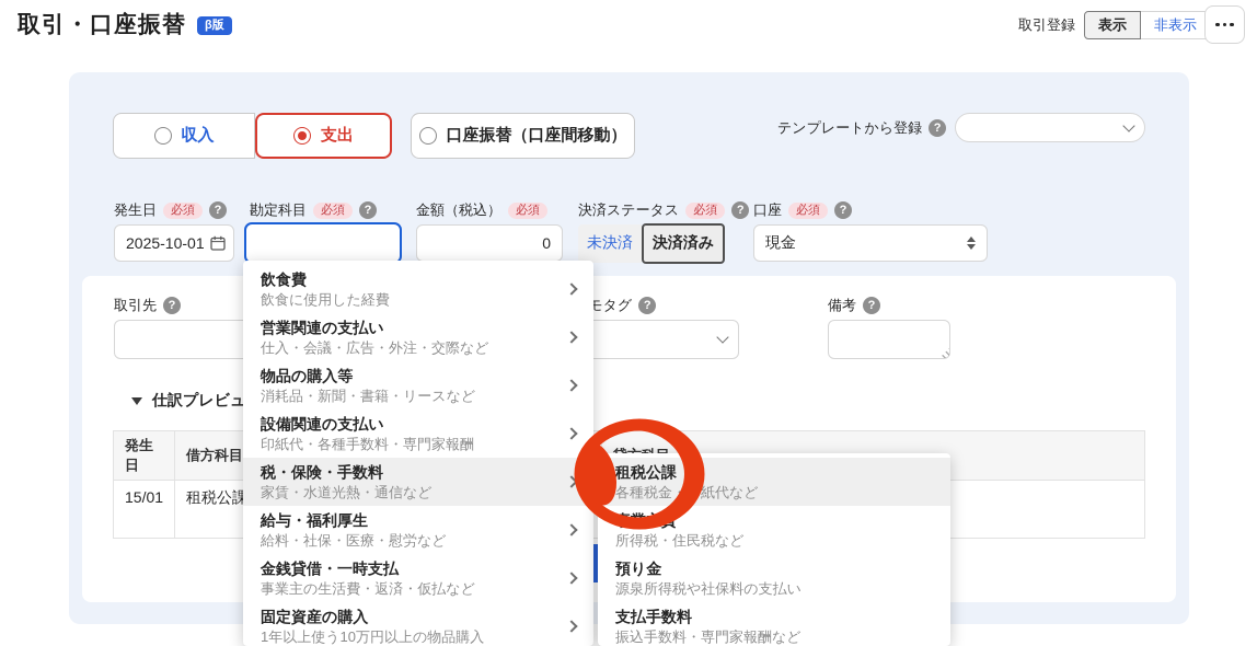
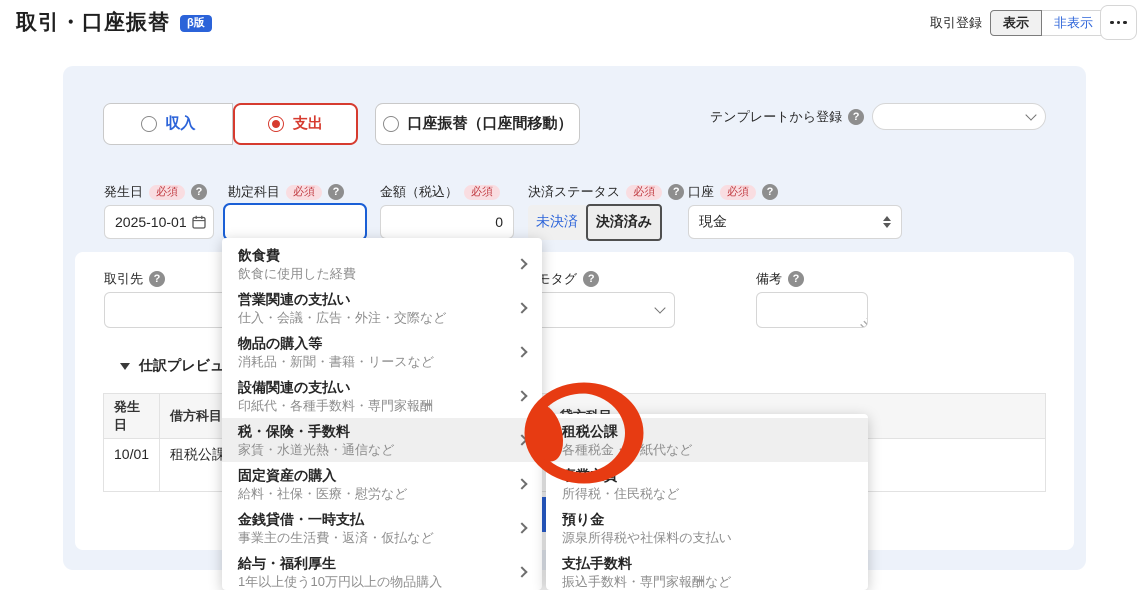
  取引・口座振替
  β版
  取引登録
  表示
  非表示
  収入
  支出
  口座振替（口座間移動）
  テンプレートから登録
  ?
  発生日
  必須
  ?
  勘定科目
  必須
  ?
  金額（税込）
  必須
  決済ステータス
  必須
  ?
  口座
  必須
  ?
  2025-10-01
  0
  未決済
  決済済み
  現金
  取引先
  ?
  モタグ
  ?
  備考
  ?
  仕訳プレビュ
- 15/01	租税公課
+ 10/01	租税公課
  飲食費
  飲食に使用した経費
  営業関連の支払い
  仕入・会議・広告・外注・交際など
  物品の購入等
  消耗品・新聞・書籍・リースなど
  設備関連の支払い
  印紙代・各種手数料・専門家報酬
  税・保険・手数料
  家賃・水道光熱・通信など
- 給与・福利厚生
+ 固定資産の購入
  給料・社保・医療・慰労など
  金銭貸借・一時支払
  事業主の生活費・返済・仮払など
- 固定資産の購入
+ 給与・福利厚生
  1年以上使う10万円以上の物品購入
  租税公課
  各種税金・紙代など
  所得税・住民税など
  預り金
  源泉所得税や社保料の支払い
  支払手数料
  振込手数料・専門家報酬など
